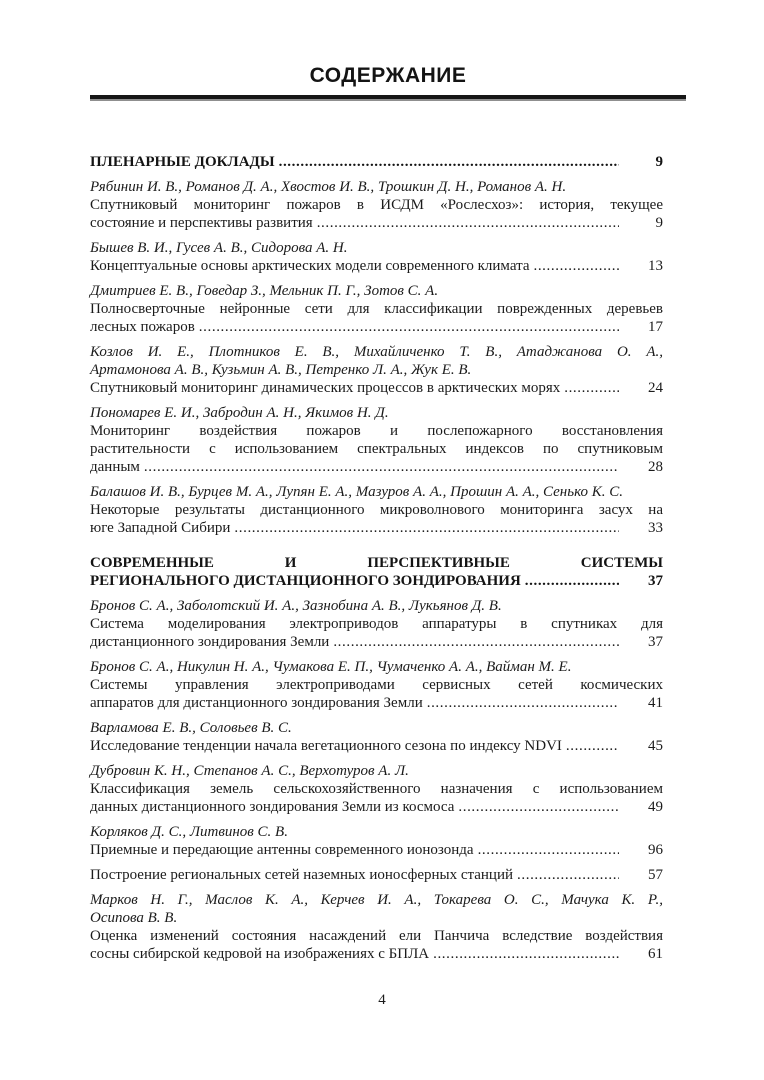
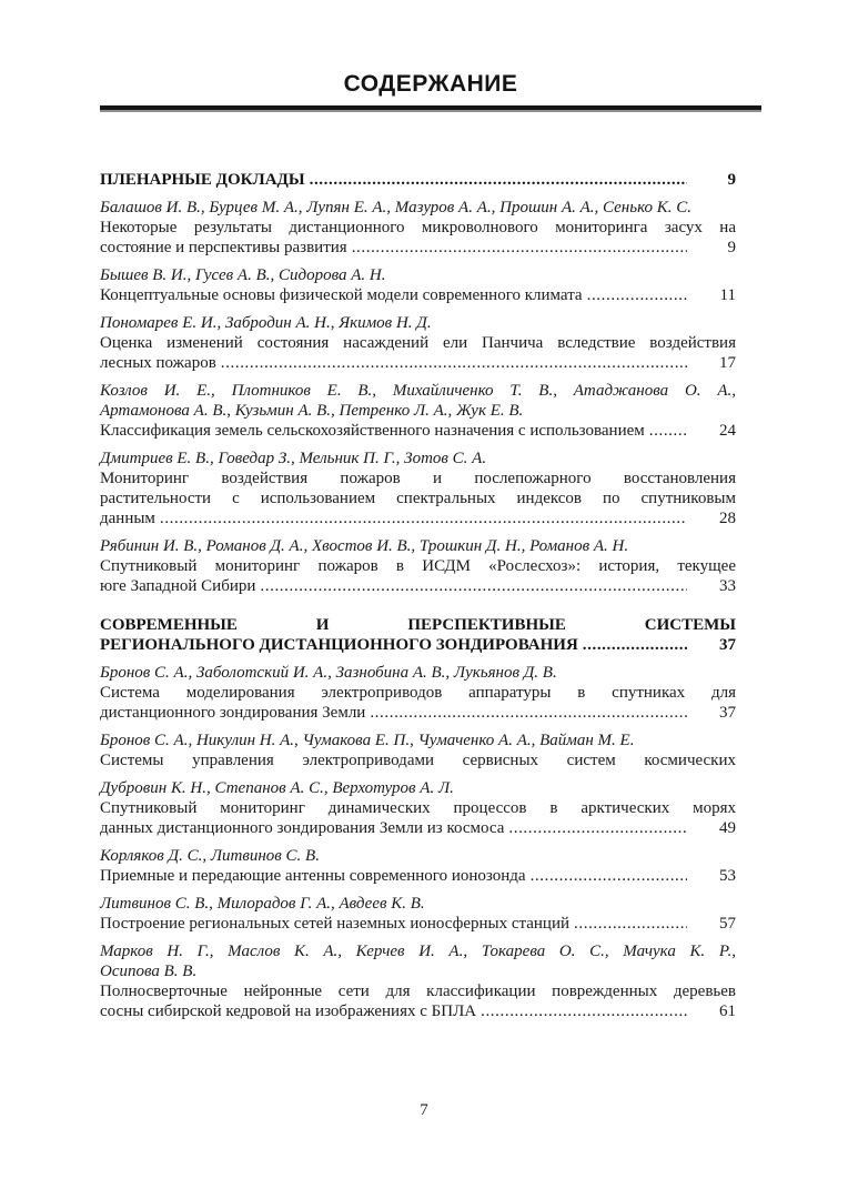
  СОДЕРЖАНИЕ
  ПЛЕНАРНЫЕ ДОКЛАДЫ
  9
- Рябинин И. В., Романов Д. А., Хвостов И. В., Трошкин Д. Н., Романов А. Н.
+ Балашов И. В., Бурцев М. А., Лупян Е. А., Мазуров А. А., Прошин А. А., Сенько К. С.
- Спутниковый мониторинг пожаров в ИСДМ «Рослесхоз»: история, текущее
+ Некоторые результаты дистанционного микроволнового мониторинга засух на
  состояние и перспективы развития
  9
  Бышев В. И., Гусев А. В., Сидорова А. Н.
- Концептуальные основы арктических модели современного климата
+ Концептуальные основы физической модели современного климата
- 13
+ 11
- Дмитриев Е. В., Говедар З., Мельник П. Г., Зотов С. А.
+ Пономарев Е. И., Забродин А. Н., Якимов Н. Д.
- Полносверточные нейронные сети для классификации поврежденных деревьев
+ Оценка изменений состояния насаждений ели Панчича вследствие воздействия
  лесных пожаров
  17
  Козлов И. Е., Плотников Е. В., Михайличенко Т. В., Атаджанова О. А.,
  Артамонова А. В., Кузьмин А. В., Петренко Л. А., Жук Е. В.
- Спутниковый мониторинг динамических процессов в арктических морях
+ Классификация земель сельскохозяйственного назначения с использованием
  24
- Пономарев Е. И., Забродин А. Н., Якимов Н. Д.
+ Дмитриев Е. В., Говедар З., Мельник П. Г., Зотов С. А.
  Мониторинг воздействия пожаров и послепожарного восстановления
  растительности с использованием спектральных индексов по спутниковым
  данным
  28
- Балашов И. В., Бурцев М. А., Лупян Е. А., Мазуров А. А., Прошин А. А., Сенько К. С.
+ Рябинин И. В., Романов Д. А., Хвостов И. В., Трошкин Д. Н., Романов А. Н.
- Некоторые результаты дистанционного микроволнового мониторинга засух на
+ Спутниковый мониторинг пожаров в ИСДМ «Рослесхоз»: история, текущее
  юге Западной Сибири
  33
  СОВРЕМЕННЫЕ И ПЕРСПЕКТИВНЫЕ СИСТЕМЫ
  РЕГИОНАЛЬНОГО ДИСТАНЦИОННОГО ЗОНДИРОВАНИЯ
  37
  Бронов С. А., Заболотский И. А., Зазнобина А. В., Лукьянов Д. В.
  Система моделирования электроприводов аппаратуры в спутниках для
  дистанционного зондирования Земли
  37
  Бронов С. А., Никулин Н. А., Чумакова Е. П., Чумаченко А. А., Вайман М. Е.
- Системы управления электроприводами сервисных сетей космических
+ Системы управления электроприводами сервисных систем космических
- аппаратов для дистанционного зондирования Земли
- 41
- Варламова Е. В., Соловьев В. С.
- Исследование тенденции начала вегетационного сезона по индексу NDVI
- 45
  Дубровин К. Н., Степанов А. С., Верхотуров А. Л.
- Классификация земель сельскохозяйственного назначения с использованием
+ Спутниковый мониторинг динамических процессов в арктических морях
  данных дистанционного зондирования Земли из космоса
  49
  Корляков Д. С., Литвинов С. В.
  Приемные и передающие антенны современного ионозонда
- 96
+ 53
+ Литвинов С. В., Милорадов Г. А., Авдеев К. В.
  Построение региональных сетей наземных ионосферных станций
  57
  Марков Н. Г., Маслов К. А., Керчев И. А., Токарева О. С., Мачука К. Р.,
  Осипова В. В.
- Оценка изменений состояния насаждений ели Панчича вследствие воздействия
+ Полносверточные нейронные сети для классификации поврежденных деревьев
  сосны сибирской кедровой на изображениях с БПЛА
  61
- 4
+ 7
